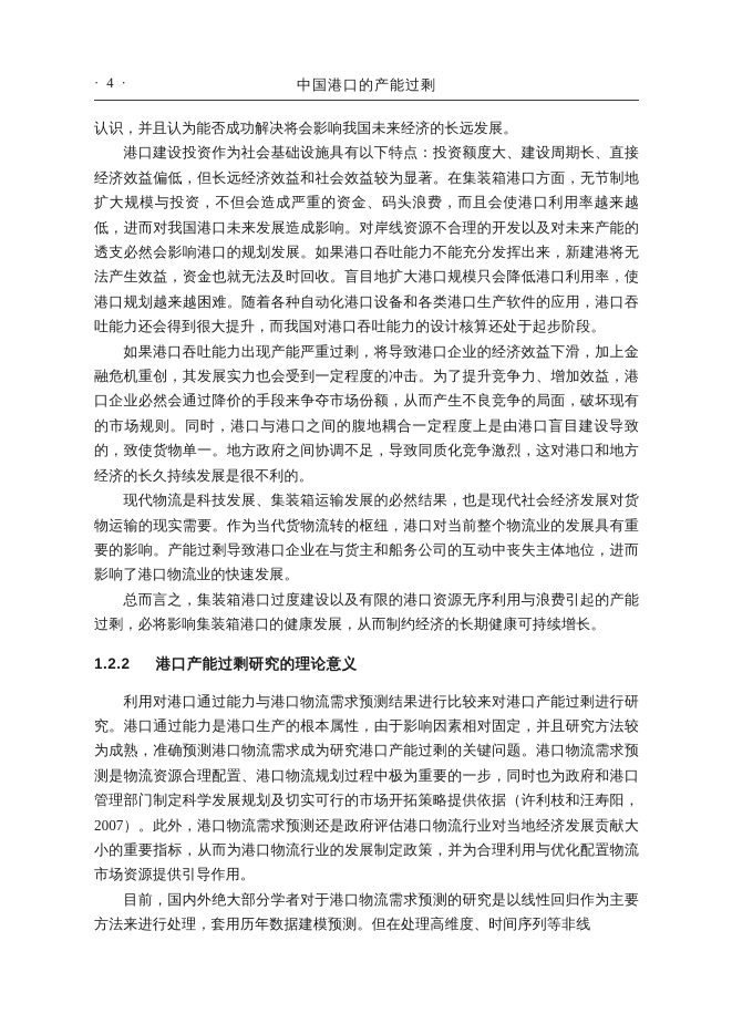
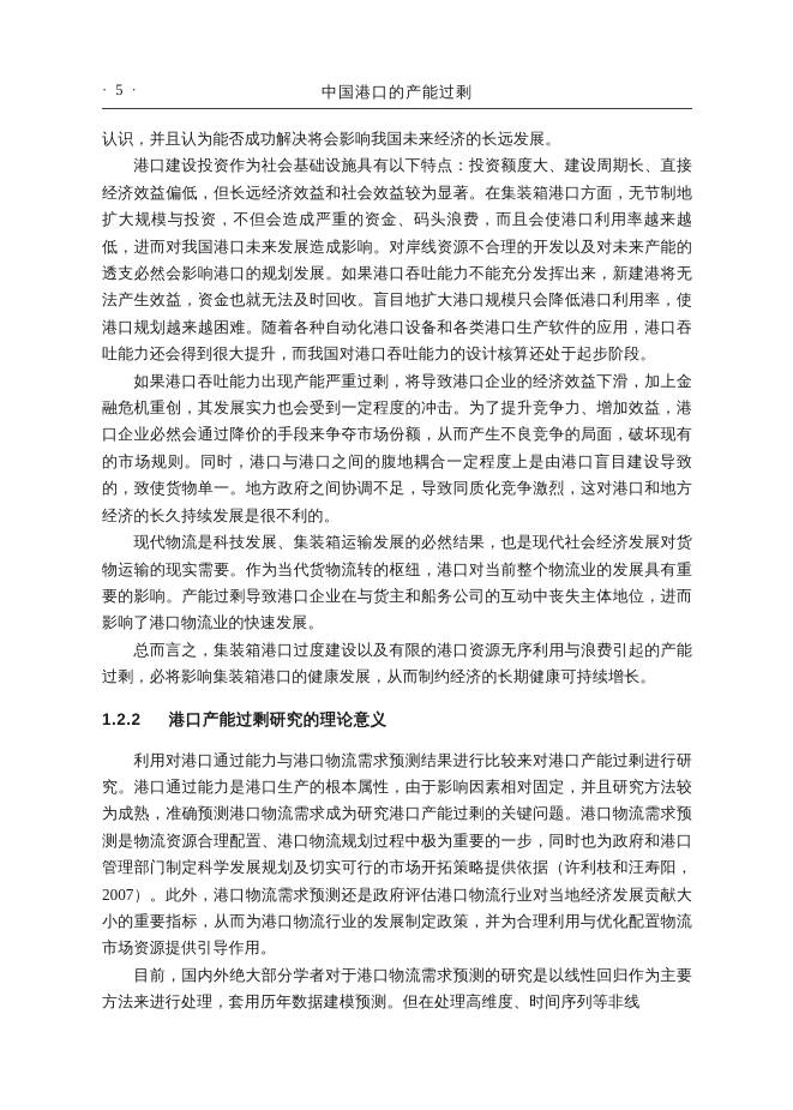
- · 4 ·
+ · 5 ·
  中国港口的产能过剩
  认识，并且认为能否成功解决将会影响我国未来经济的长远发展。
  港口建设投资作为社会基础设施具有以下特点：投资额度大、建设周期长、直接经济效益偏低，但长远经济效益和社会效益较为显著。在集装箱港口方面，无节制地扩大规模与投资，不但会造成严重的资金、码头浪费，而且会使港口利用率越来越低，进而对我国港口未来发展造成影响。对岸线资源不合理的开发以及对未来产能的透支必然会影响港口的规划发展。如果港口吞吐能力不能充分发挥出来，新建港将无法产生效益，资金也就无法及时回收。盲目地扩大港口规模只会降低港口利用率，使港口规划越来越困难。随着各种自动化港口设备和各类港口生产软件的应用，港口吞吐能力还会得到很大提升，而我国对港口吞吐能力的设计核算还处于起步阶段。
  如果港口吞吐能力出现产能严重过剩，将导致港口企业的经济效益下滑，加上金融危机重创，其发展实力也会受到一定程度的冲击。为了提升竞争力、增加效益，港口企业必然会通过降价的手段来争夺市场份额，从而产生不良竞争的局面，破坏现有的市场规则。同时，港口与港口之间的腹地耦合一定程度上是由港口盲目建设导致的，致使货物单一。地方政府之间协调不足，导致同质化竞争激烈，这对港口和地方经济的长久持续发展是很不利的。
  现代物流是科技发展、集装箱运输发展的必然结果，也是现代社会经济发展对货物运输的现实需要。作为当代货物流转的枢纽，港口对当前整个物流业的发展具有重要的影响。产能过剩导致港口企业在与货主和船务公司的互动中丧失主体地位，进而影响了港口物流业的快速发展。
  总而言之，集装箱港口过度建设以及有限的港口资源无序利用与浪费引起的产能过剩，必将影响集装箱港口的健康发展，从而制约经济的长期健康可持续增长。
  1.2.2 港口产能过剩研究的理论意义
  利用对港口通过能力与港口物流需求预测结果进行比较来对港口产能过剩进行研究。港口通过能力是港口生产的根本属性，由于影响因素相对固定，并且研究方法较为成熟，准确预测港口物流需求成为研究港口产能过剩的关键问题。港口物流需求预测是物流资源合理配置、港口物流规划过程中极为重要的一步，同时也为政府和港口管理部门制定科学发展规划及切实可行的市场开拓策略提供依据（许利枝和汪寿阳，2007）。此外，港口物流需求预测还是政府评估港口物流行业对当地经济发展贡献大小的重要指标，从而为港口物流行业的发展制定政策，并为合理利用与优化配置物流市场资源提供引导作用。
  目前，国内外绝大部分学者对于港口物流需求预测的研究是以线性回归作为主要方法来进行处理，套用历年数据建模预测。但在处理高维度、时间序列等非线
